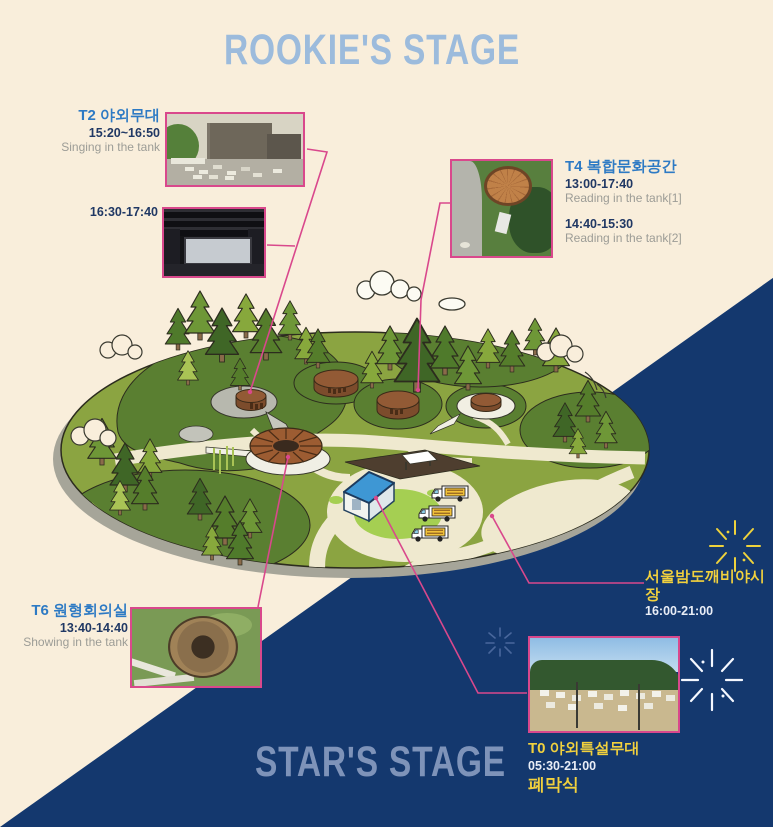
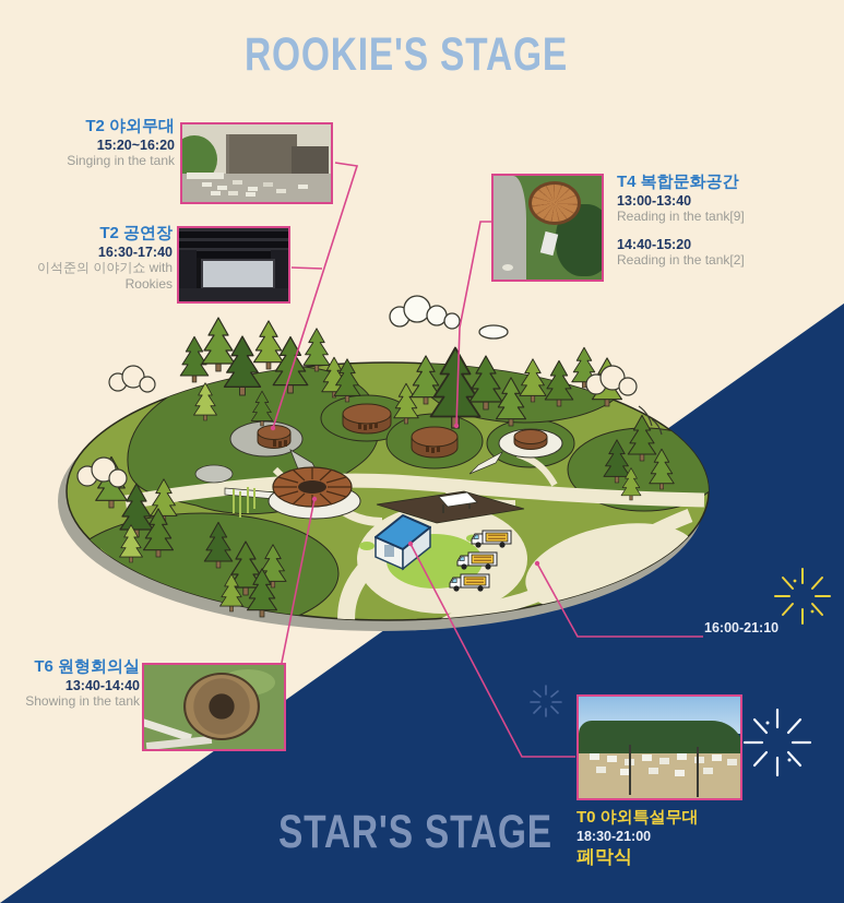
  ROOKIE'S STAGE
  STAR'S STAGE
  T2 야외무대
- 15:20~16:50
+ 15:20~16:20
  Singing in the tank
+ T2 공연장
  16:30-17:40
+ 이석준의 이야기쇼 with Rookies
  T4 복합문화공간
- 13:00-17:40
+ 13:00-13:40
- Reading in the tank[1]
+ Reading in the tank[9]
- 14:40-15:30
+ 14:40-15:20
  Reading in the tank[2]
  T6 원형회의실
  13:40-14:40
  Showing in the tank
- 서울밤도깨비야시장
- 16:00-21:00
+ 16:00-21:10
  T0 야외특설무대
- 05:30-21:00
+ 18:30-21:00
  폐막식
